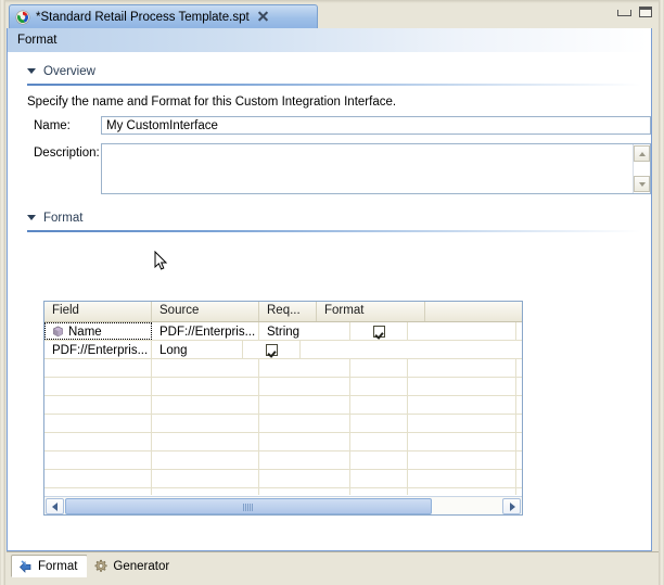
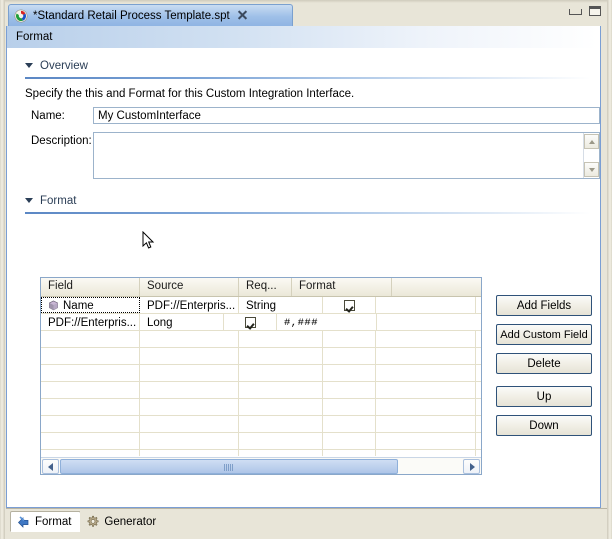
  *Standard Retail Process Template.spt
  Format
  Overview
- Specify the name and Format for this Custom Integration Interface.
+ Specify the this and Format for this Custom Integration Interface.
  Name:
  My CustomInterface
  Description:
  Format
  Field
  Source
  Req...
  Format
  Name
  PDF://Enterpris...
  String
  PDF://Enterpris...
  Long
+ #,###
+ Add Fields
+ Add Custom Field
+ Delete
+ Up
+ Down
  Format
  Generator
